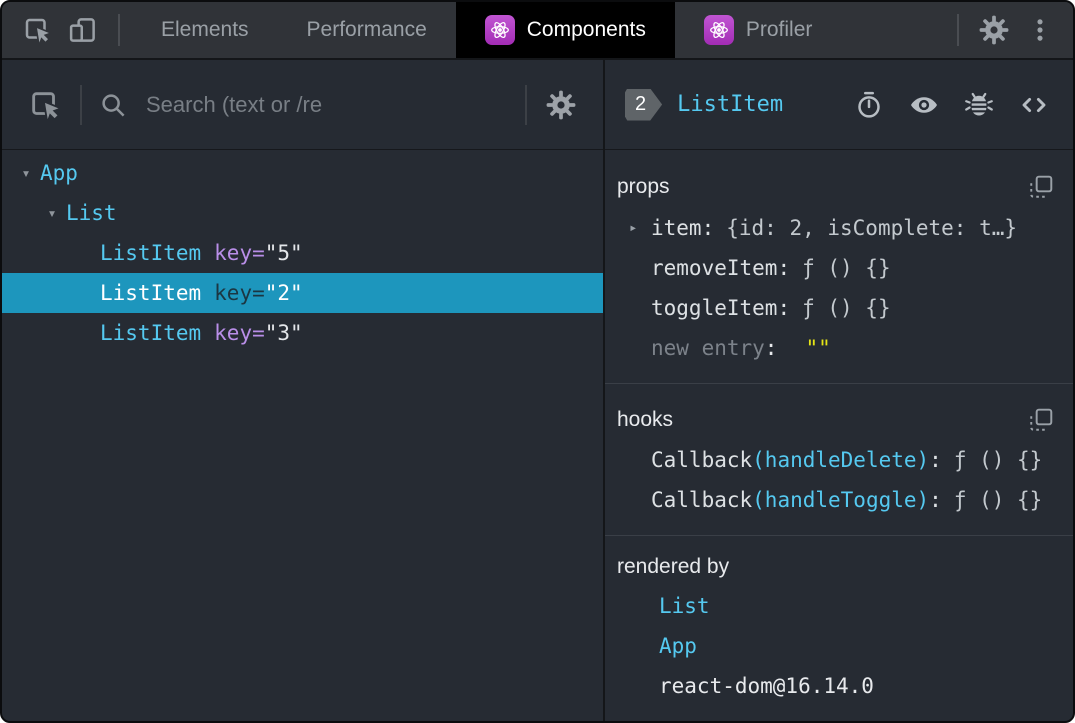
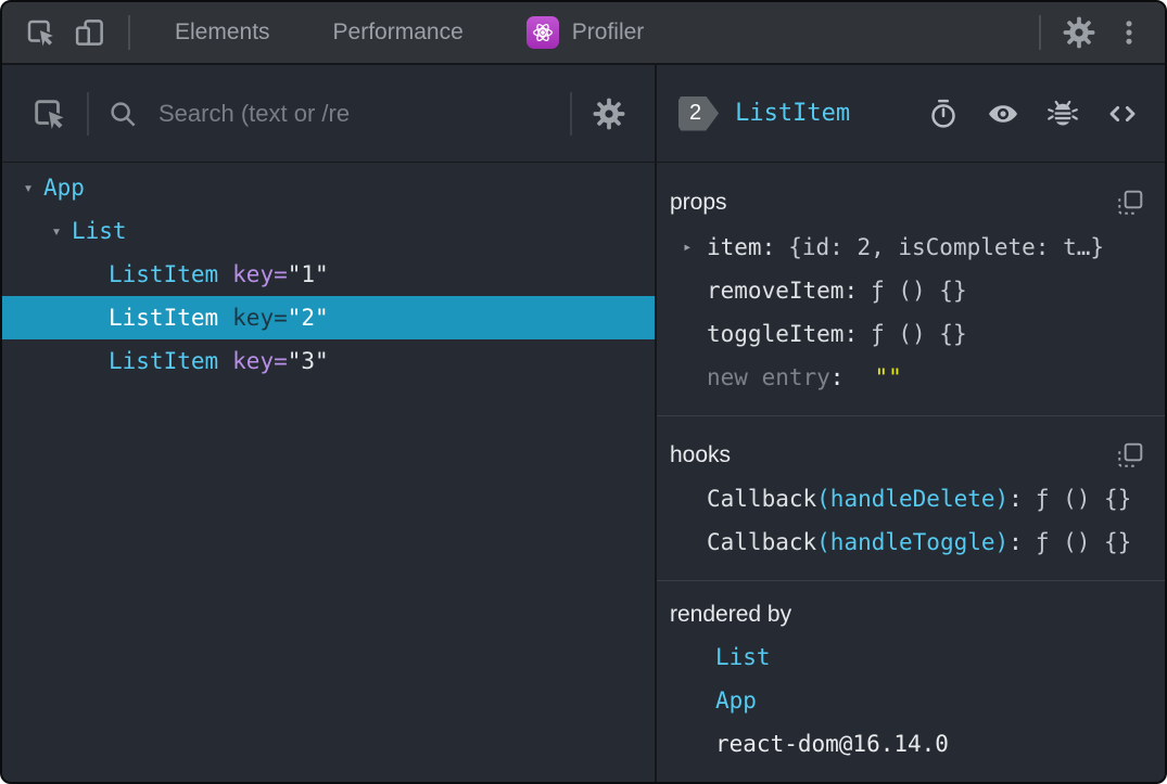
  Elements
  Performance
- Components
  Profiler
  Search (text or /re
  ▾
  App
  ▾
  List
  ListItem
  key=
- "5"
+ "1"
  ListItem
  key=
  "2"
  ListItem
  key=
  "3"
  2
  ListItem
  props
  ▸
  item
  :
  {id: 2, isComplete: t…}
  removeItem
  :
  ƒ () {}
  toggleItem
  :
  ƒ () {}
  new entry
  :
  ""
  hooks
  Callback
  (handleDelete)
  :
  ƒ () {}
  Callback
  (handleToggle)
  :
  ƒ () {}
  rendered by
  List
  App
  react-dom@16.14.0
